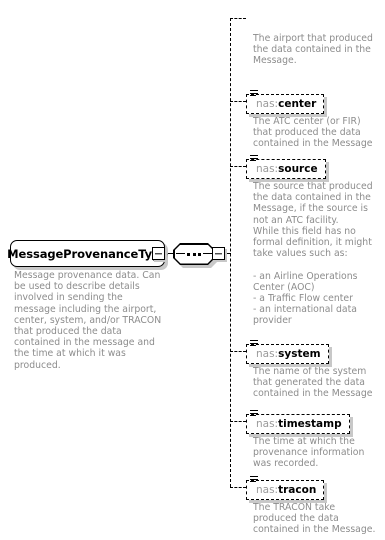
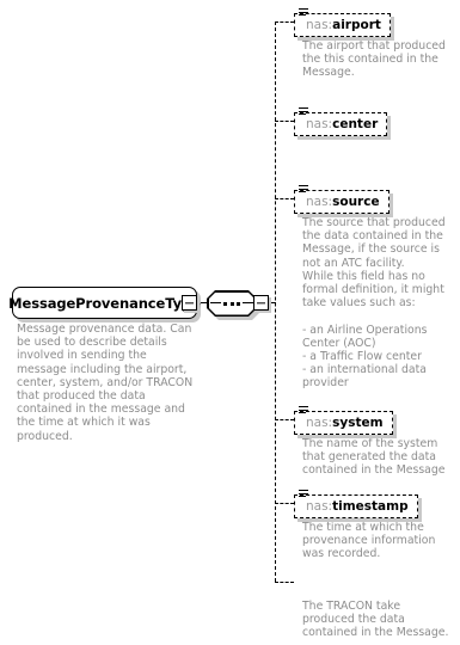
  MessageProvenanceTy
  Message provenance data. Can be used to describe details involved in sending the message including the airport, center, system, and/or TRACON that produced the data contained in the message and the time at which it was produced.
+ nas:airport
- The airport that produced the data contained in the Message.
+ The airport that produced the this contained in the Message.
  nas:center
- The ATC center (or FIR) that produced the data contained in the Message
  nas:source
  The source that produced the data contained in the Message, if the source is not an ATC facility.
  While this field has no formal definition, it might take values such as:
  - an Airline Operations Center (AOC)
  - a Traffic Flow center
  - an international data provider
  nas:system
  The name of the system that generated the data contained in the Message
  nas:timestamp
  The time at which the provenance information was recorded.
- nas:tracon
  The TRACON take produced the data contained in the Message.
